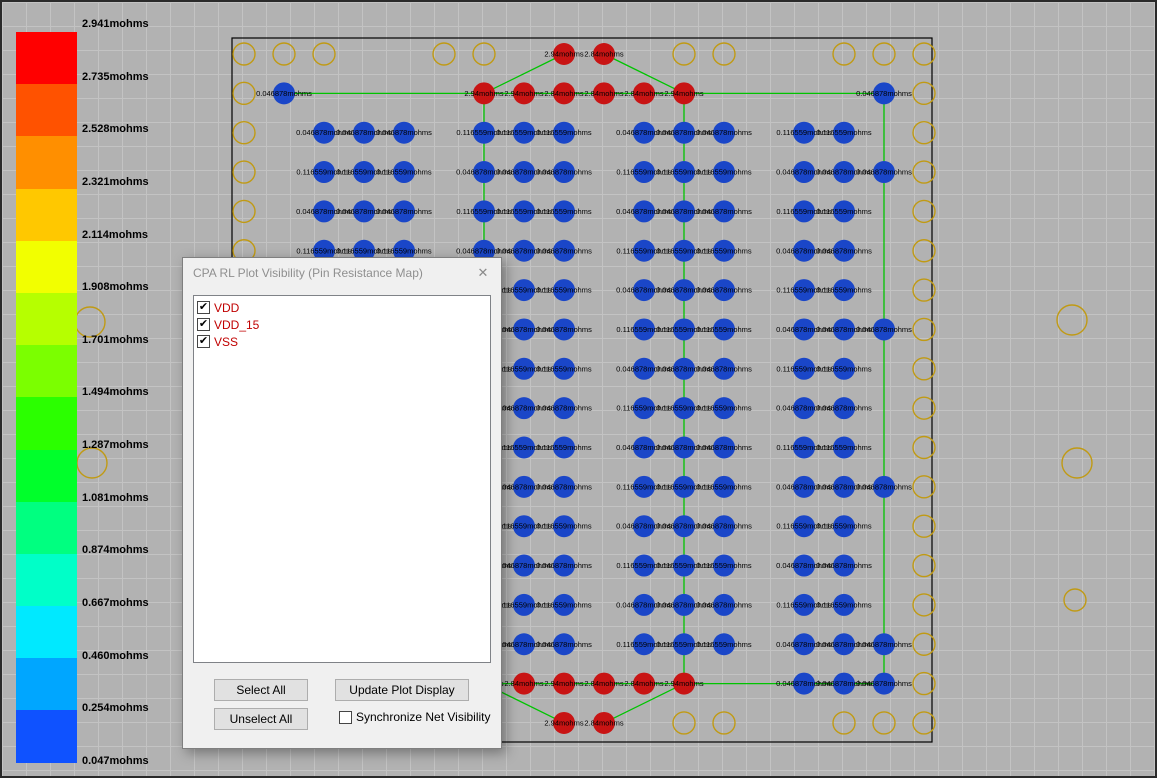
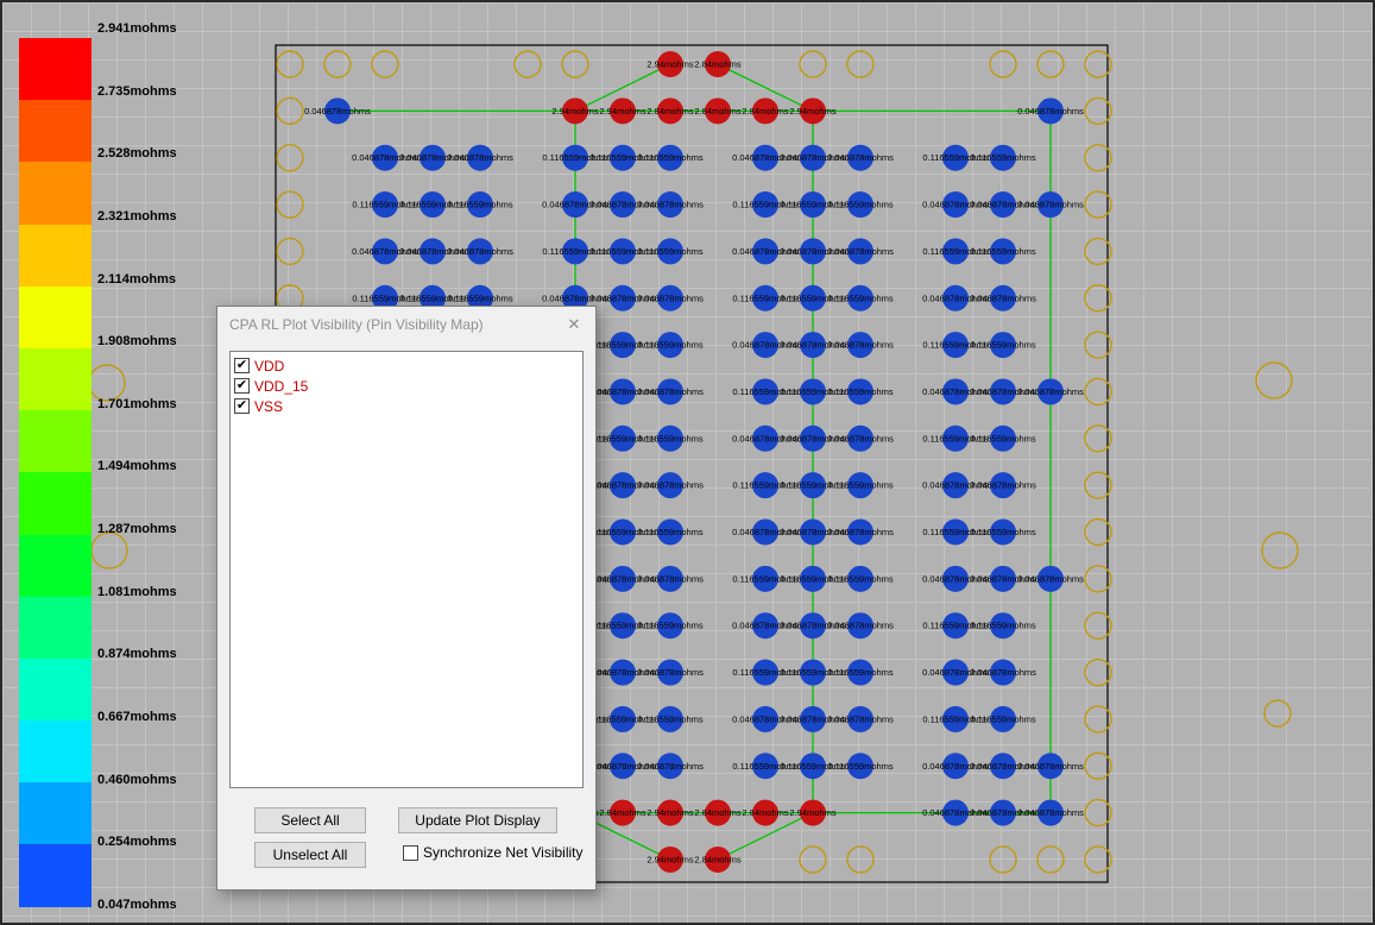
  2.94mohms
  2.84mohms
  0.046878mohms
  2.94mohms
  2.94mohms
  2.84mohms
  2.84mohms
  2.84mohms
  2.94mohms
  0.046878mohms
  0.046878mohms
  0.046878mohms
  0.046878mohms
  0.116559mohms
  0.116559mohms
  0.116559mohms
  0.046878mohms
  0.046878mohms
  0.046878mohms
  0.116559mohms
  0.116559mohms
  0.116559mohms
  0.116559mohms
  0.116559mohms
  0.046878mohms
  0.046878mohms
  0.046878mohms
  0.116559mohms
  0.116559mohms
  0.116559mohms
  0.046878mohms
  0.046878mohms
  0.046878mohms
  0.046878mohms
  0.046878mohms
  0.046878mohms
  0.116559mohms
  0.116559mohms
  0.116559mohms
  0.046878mohms
  0.046878mohms
  0.046878mohms
  0.116559mohms
  0.116559mohms
  0.116559mohms
  0.116559mohms
  0.116559mohms
  0.046878mohms
  0.046878mohms
  0.046878mohms
  0.116559mohms
  0.116559mohms
  0.116559mohms
  0.046878mohms
  0.046878mohms
  116559mohms
  0.116559mohms
  0.046878mohms
  0.046878mohms
  0.046878mohms
  0.116559mohms
  0.116559mohms
  046878mohms
  0.046878mohms
  0.116559mohms
  0.116559mohms
  0.116559mohms
  0.046878mohms
  0.046878mohms
  0.046878mohms
  116559mohms
  0.116559mohms
  0.046878mohms
  0.046878mohms
  0.046878mohms
  0.116559mohms
  0.116559mohms
  046878mohms
  0.046878mohms
  0.116559mohms
  0.116559mohms
  0.116559mohms
  0.046878mohms
  0.046878mohms
  116559mohms
  0.116559mohms
  0.046878mohms
  0.046878mohms
  0.046878mohms
  0.116559mohms
  0.116559mohms
  046878mohms
  0.046878mohms
  0.116559mohms
  0.116559mohms
  0.116559mohms
  0.046878mohms
  0.046878mohms
  0.046878mohms
  116559mohms
  0.116559mohms
  0.046878mohms
  0.046878mohms
  0.046878mohms
  0.116559mohms
  0.116559mohms
  046878mohms
  0.046878mohms
  0.116559mohms
  0.116559mohms
  0.116559mohms
  0.046878mohms
  0.046878mohms
  116559mohms
  0.116559mohms
  0.046878mohms
  0.046878mohms
  0.046878mohms
  0.116559mohms
  0.116559mohms
  046878mohms
  0.046878mohms
  0.116559mohms
  0.116559mohms
  0.116559mohms
  0.046878mohms
  0.046878mohms
  0.046878mohms
  2.84mohms
  2.94mohms
  2.84mohms
  2.84mohms
  2.94mohms
  0.046878mohms
  0.046878mohms
  0.046878mohms
  2.94mohms
  2.84mohms
  2.941mohms
  2.735mohms
  2.528mohms
  2.321mohms
  2.114mohms
  1.908mohms
  1.701mohms
  1.494mohms
  1.287mohms
  1.081mohms
  0.874mohms
  0.667mohms
  0.460mohms
  0.254mohms
  0.047mohms
- CPA RL Plot Visibility (Pin Resistance Map)
+ CPA RL Plot Visibility (Pin Visibility Map)
  ✕
  ✔
  VDD
  ✔
  VDD_15
  ✔
  VSS
  Select All
  Update Plot Display
  Unselect All
  Synchronize Net Visibility
